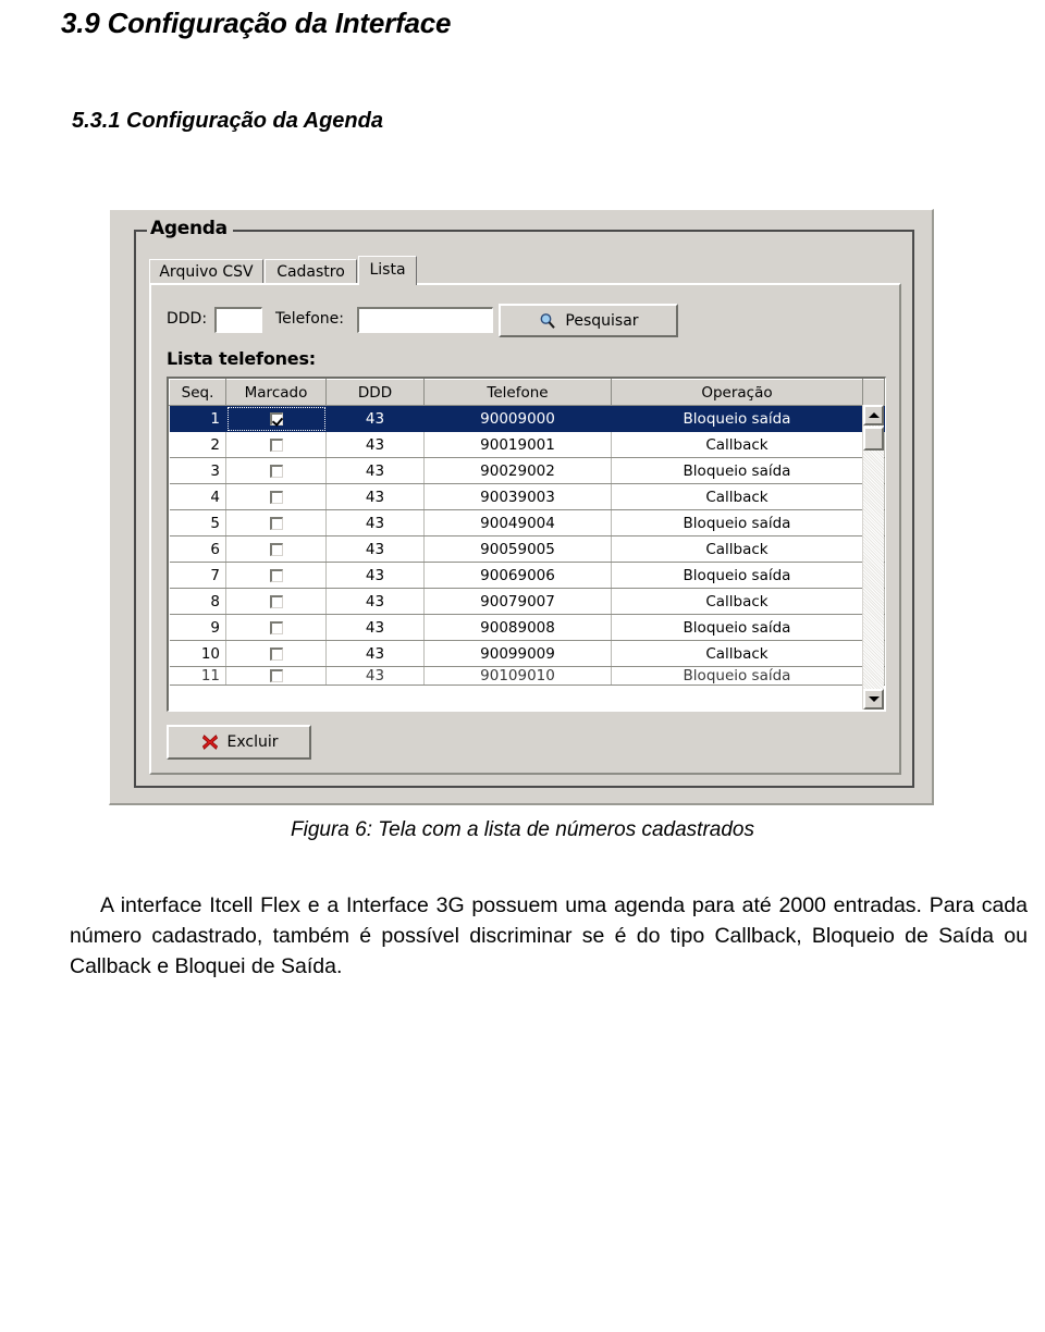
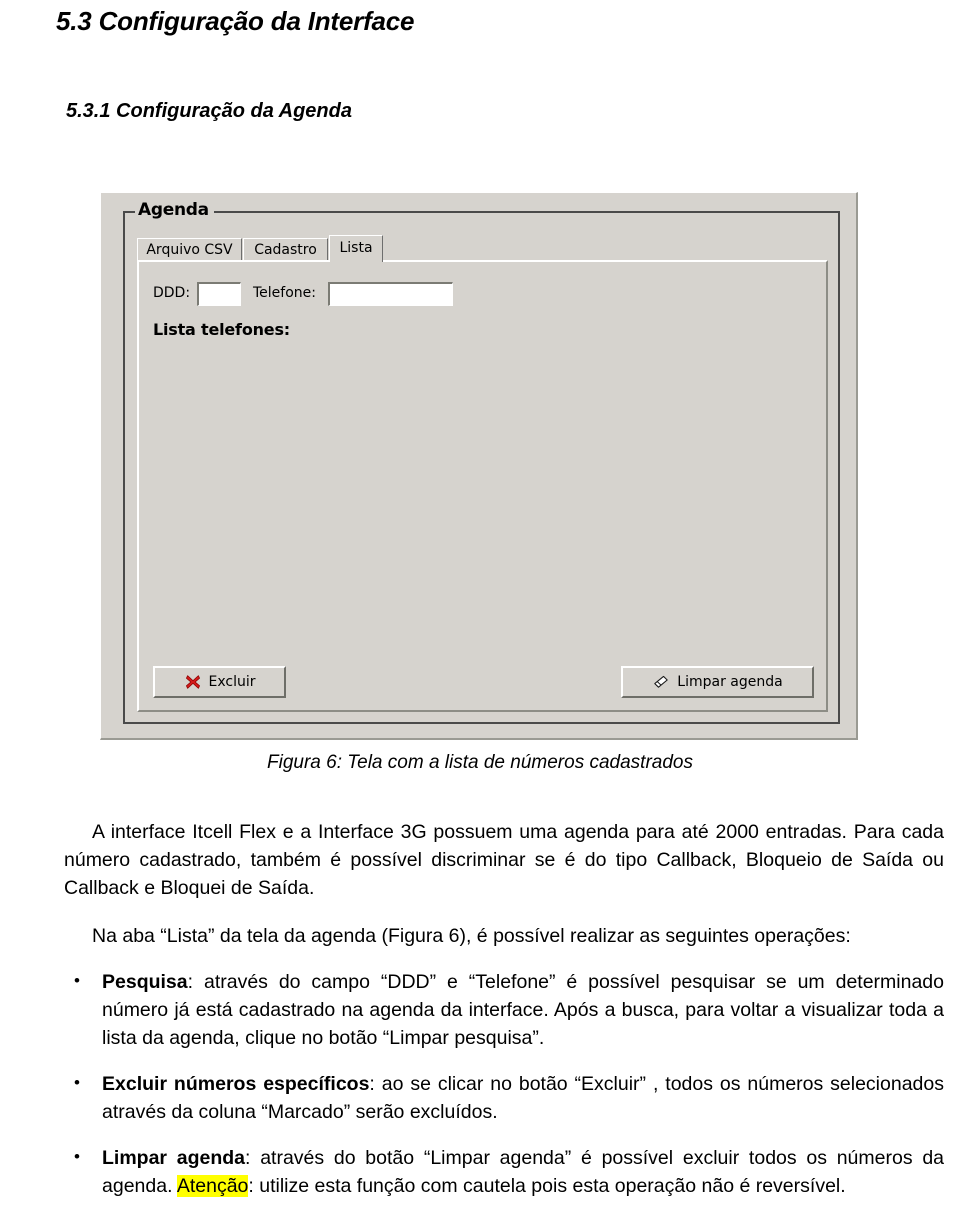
- 3.9 Configuração da Interface
+ 5.3 Configuração da Interface
  5.3.1 Configuração da Agenda
  Agenda
  Arquivo CSV
  Cadastro
  Lista
  DDD:
  Telefone:
- Pesquisar
  Lista telefones:
- Seq.	Marcado	DDD	Telefone	Operação
- 1		43	90009000	Bloqueio saída
- 2		43	90019001	Callback
- 3		43	90029002	Bloqueio saída
- 4		43	90039003	Callback
- 5		43	90049004	Bloqueio saída
- 6		43	90059005	Callback
- 7		43	90069006	Bloqueio saída
- 8		43	90079007	Callback
- 9		43	90089008	Bloqueio saída
- 10		43	90099009	Callback
- 11		43	90109010	Bloqueio saída
  Excluir
+ Limpar agenda
  Figura 6: Tela com a lista de números cadastrados
  A interface Itcell Flex e a Interface 3G possuem uma agenda para até 2000 entradas. Para cada número cadastrado, também é possível discriminar se é do tipo Callback, Bloqueio de Saída ou Callback e Bloquei de Saída.
+ Na aba “Lista” da tela da agenda (Figura 6), é possível realizar as seguintes operações:
+ Pesquisa: através do campo “DDD” e “Telefone” é possível pesquisar se um determinado número já está cadastrado na agenda da interface. Após a busca, para voltar a visualizar toda a lista da agenda, clique no botão “Limpar pesquisa”.
+ Excluir números específicos: ao se clicar no botão “Excluir” , todos os números selecionados através da coluna “Marcado” serão excluídos.
+ Limpar agenda: através do botão “Limpar agenda” é possível excluir todos os números da agenda. Atenção: utilize esta função com cautela pois esta operação não é reversível.
